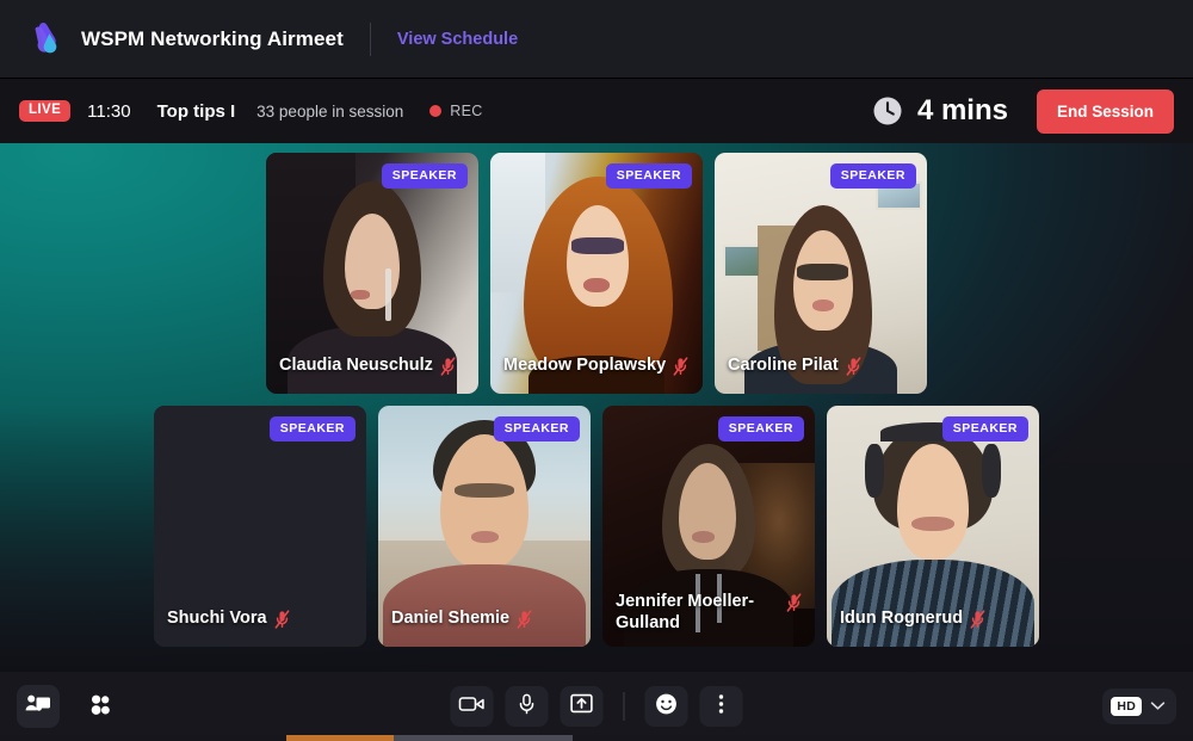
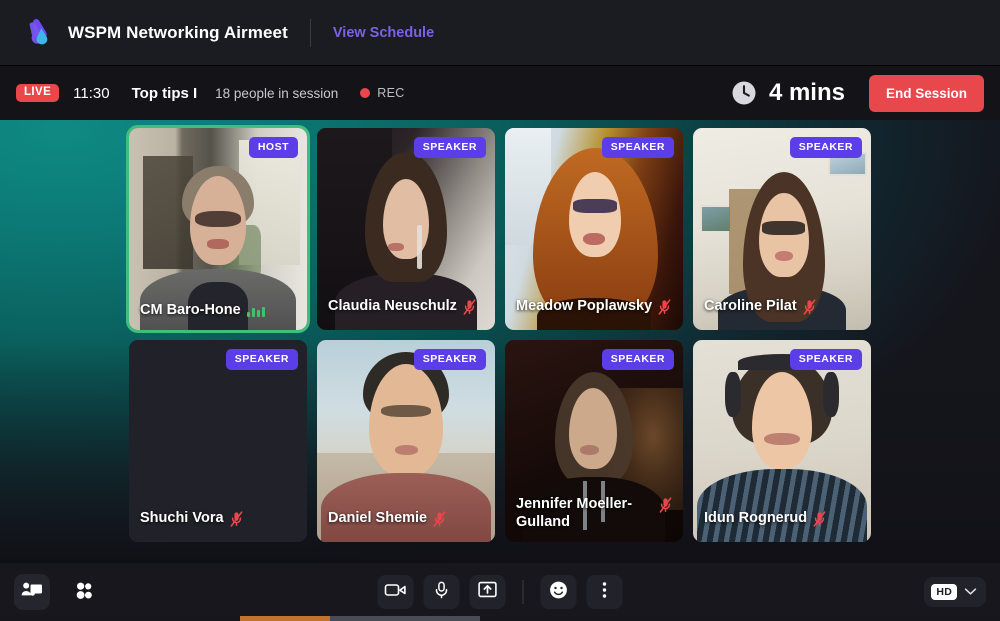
  WSPM Networking Airmeet
  View Schedule
  LIVE
  11:30
  Top tips I
- 33 people in session
+ 18 people in session
  REC
  4 mins
  End Session
+ HOST
+ CM Baro-Hone
  SPEAKER
  Claudia Neuschulz
  SPEAKER
  Meadow Poplawsky
  SPEAKER
  Caroline Pilat
  SPEAKER
  Shuchi Vora
  SPEAKER
  Daniel Shemie
  SPEAKER
  Jennifer Moeller-Gulland
  SPEAKER
  Idun Rognerud
  HD
